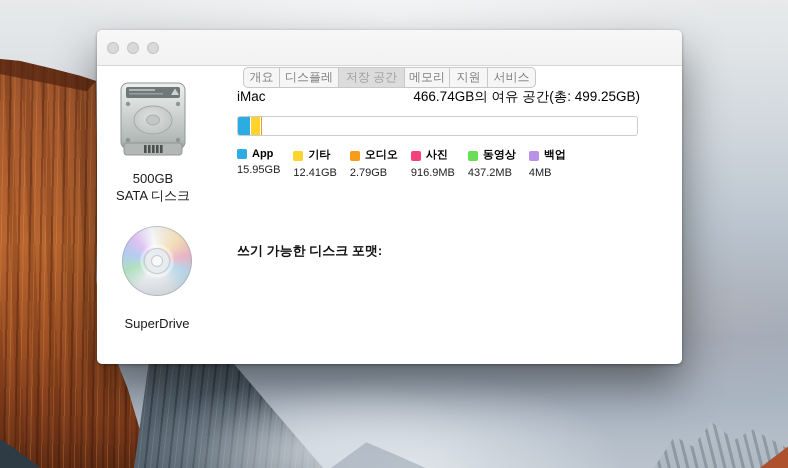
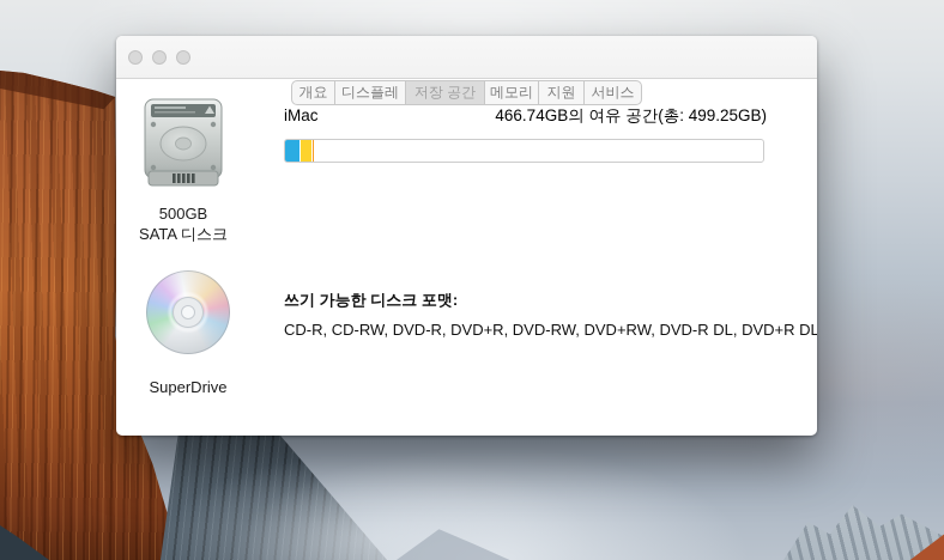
  개요
  디스플레
  저장 공간
  메모리
  지원
  서비스
  500GB
  SATA 디스크
  SuperDrive
  iMac
  466.74GB의 여유 공간(총: 499.25GB)
- App
- 15.95GB
- 기타
- 12.41GB
- 오디오
- 2.79GB
- 사진
- 916.9MB
- 동영상
- 437.2MB
- 백업
- 4MB
  쓰기 가능한 디스크 포맷:
+ CD-R, CD-RW, DVD-R, DVD+R, DVD-RW, DVD+RW, DVD-R DL, DVD+R DL
